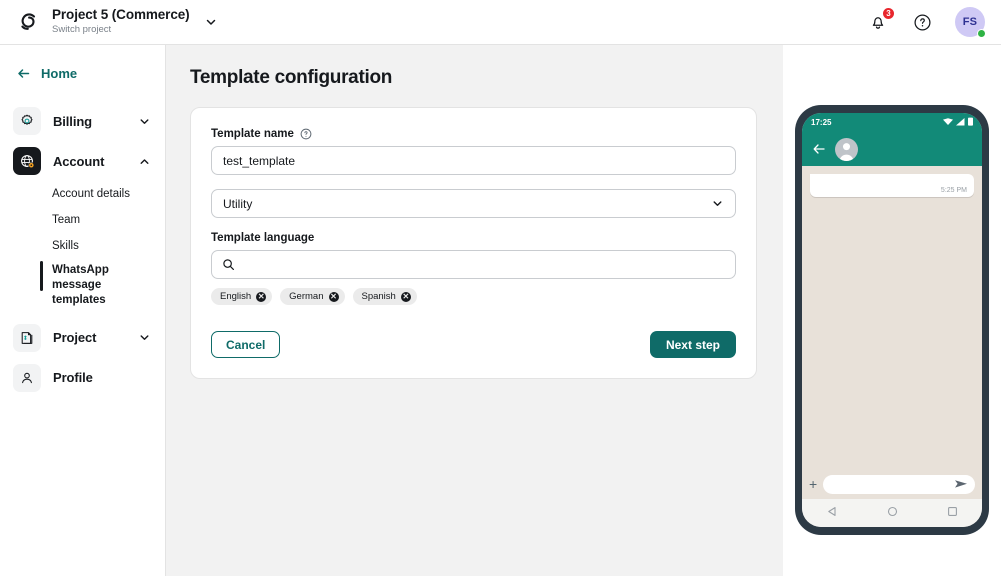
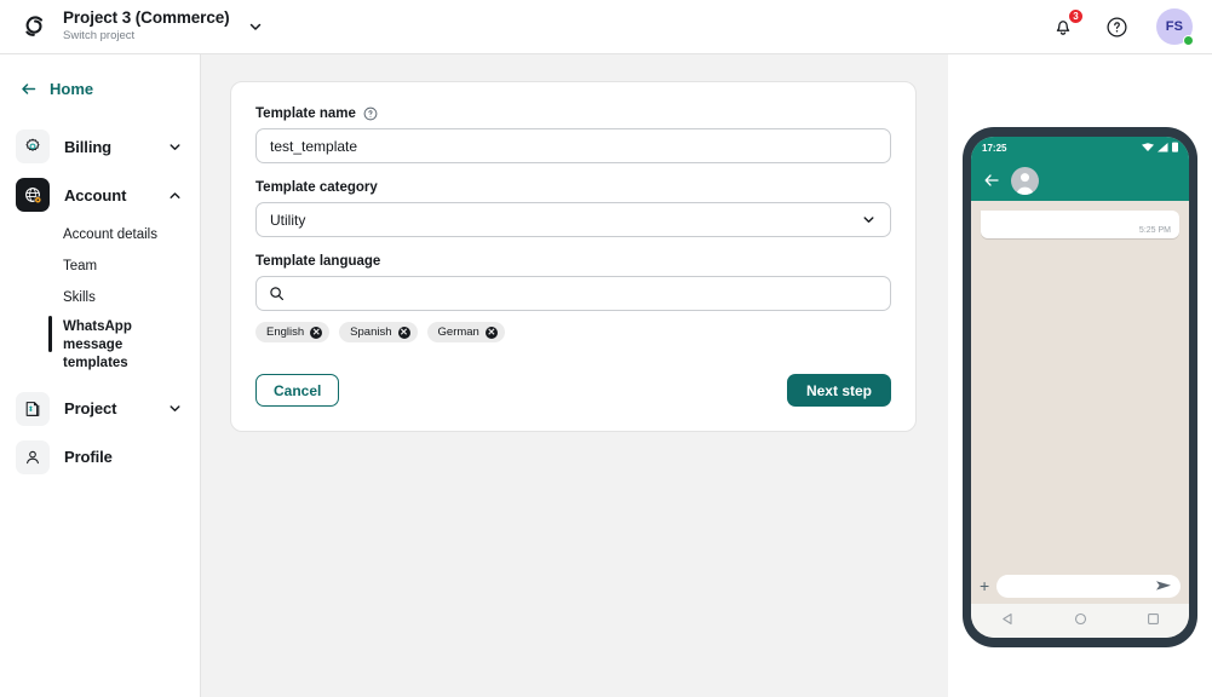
- Project 5 (Commerce)
+ Project 3 (Commerce)
  Switch project
  3
  FS
  Home
  Billing
  Account
  Account details
  Team
  Skills
  WhatsApp message templates
  Project
  Profile
- Template configuration
  Template name
  test_template
+ Template category
  Utility
  Template language
  English
  ✕
- German
+ Spanish
  ✕
- Spanish
+ German
  ✕
  Cancel
  Next step
  17:25
  +
